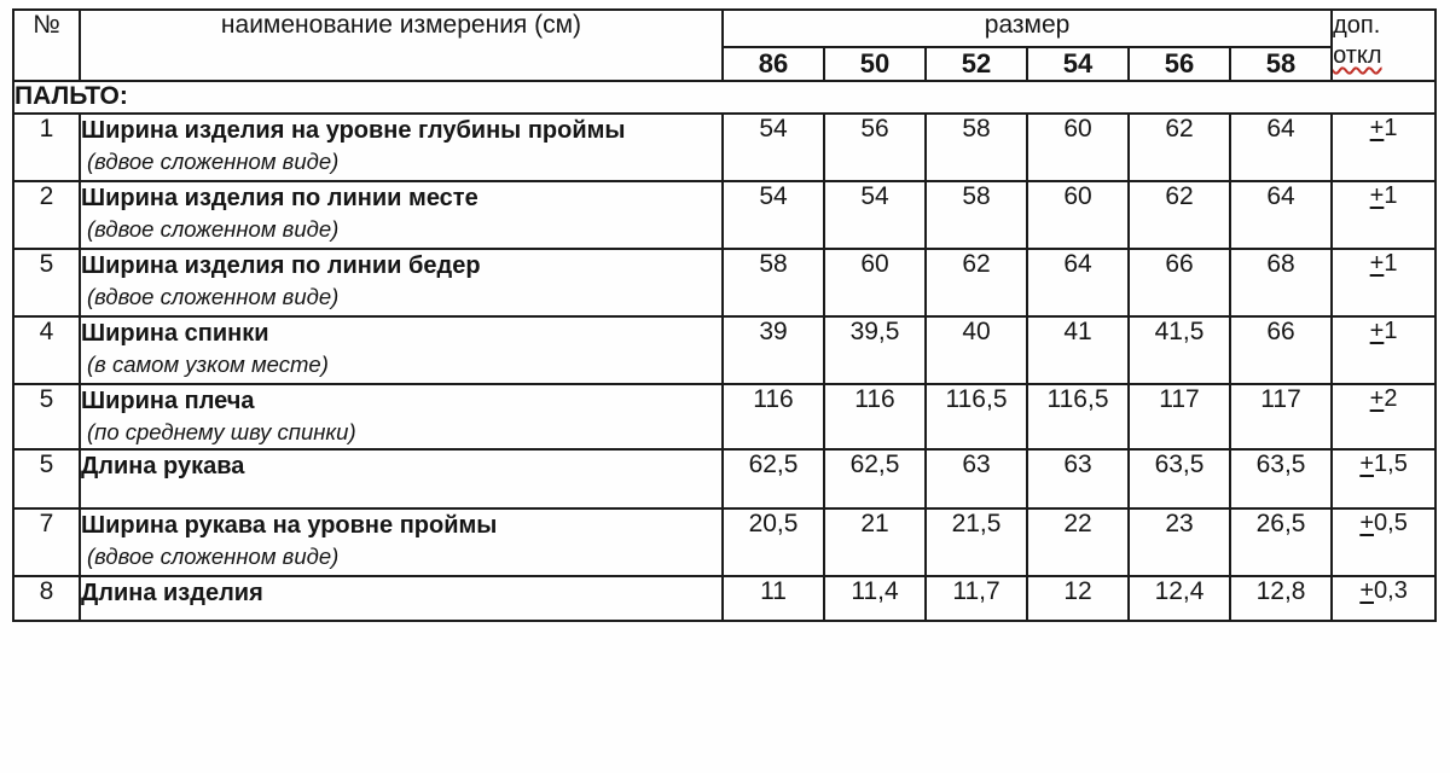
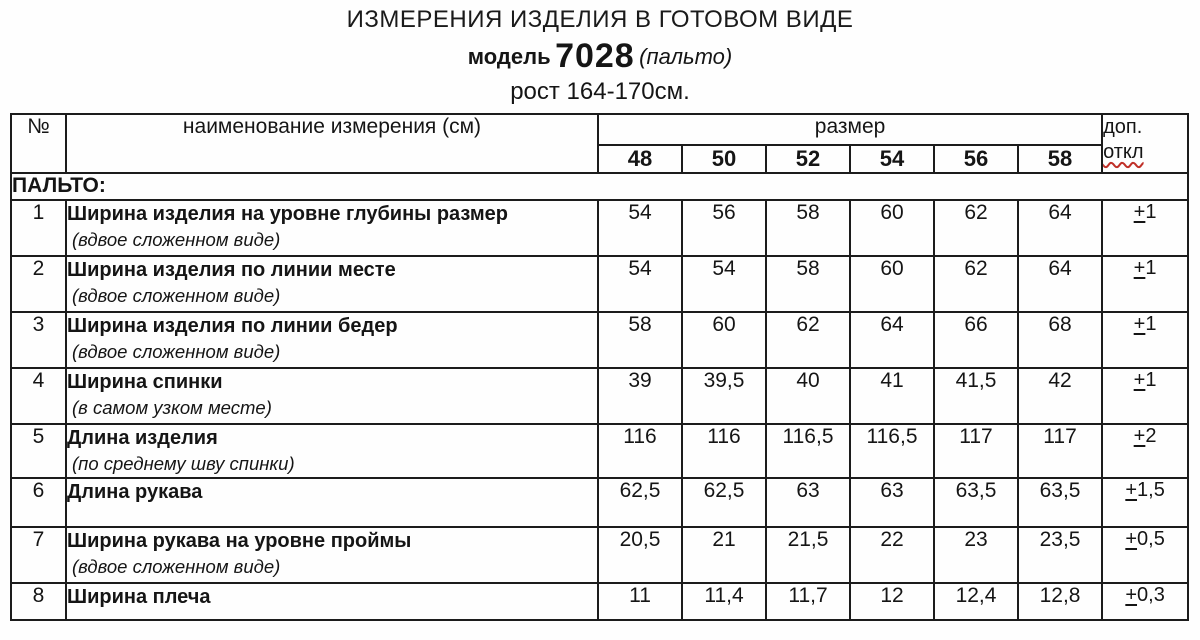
+ ИЗМЕРЕНИЯ ИЗДЕЛИЯ В ГОТОВОМ ВИДЕ
+ модель 7028 (пальто)
+ рост 164-170см.
  №	наименование измерения (см)	размер	доп. откл
- 86	50	52	54	56	58
+ 48	50	52	54	56	58
  ПАЛЬТО:
- 1	Ширина изделия на уровне глубины проймы (вдвое сложенном виде)	54	56	58	60	62	64	+1
+ 1	Ширина изделия на уровне глубины размер (вдвое сложенном виде)	54	56	58	60	62	64	+1
  2	Ширина изделия по линии месте (вдвое сложенном виде)	54	54	58	60	62	64	+1
- 5	Ширина изделия по линии бедер (вдвое сложенном виде)	58	60	62	64	66	68	+1
+ 3	Ширина изделия по линии бедер (вдвое сложенном виде)	58	60	62	64	66	68	+1
- 4	Ширина спинки (в самом узком месте)	39	39,5	40	41	41,5	66	+1
+ 4	Ширина спинки (в самом узком месте)	39	39,5	40	41	41,5	42	+1
- 5	Ширина плеча (по среднему шву спинки)	116	116	116,5	116,5	117	117	+2
+ 5	Длина изделия (по среднему шву спинки)	116	116	116,5	116,5	117	117	+2
- 5	Длина рукава	62,5	62,5	63	63	63,5	63,5	+1,5
+ 6	Длина рукава	62,5	62,5	63	63	63,5	63,5	+1,5
- 7	Ширина рукава на уровне проймы (вдвое сложенном виде)	20,5	21	21,5	22	23	26,5	+0,5
+ 7	Ширина рукава на уровне проймы (вдвое сложенном виде)	20,5	21	21,5	22	23	23,5	+0,5
- 8	Длина изделия	11	11,4	11,7	12	12,4	12,8	+0,3
+ 8	Ширина плеча	11	11,4	11,7	12	12,4	12,8	+0,3
